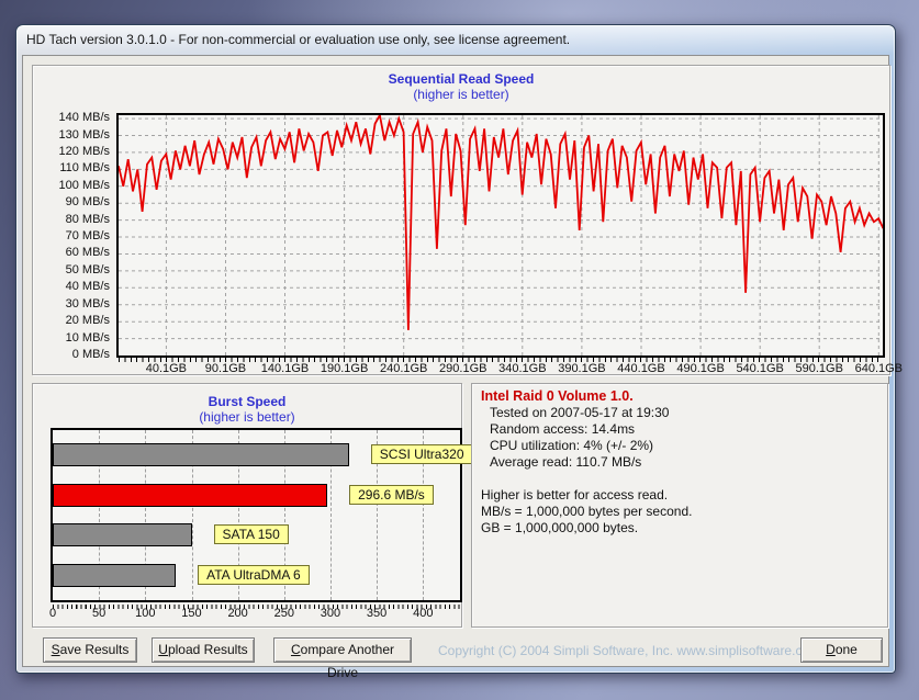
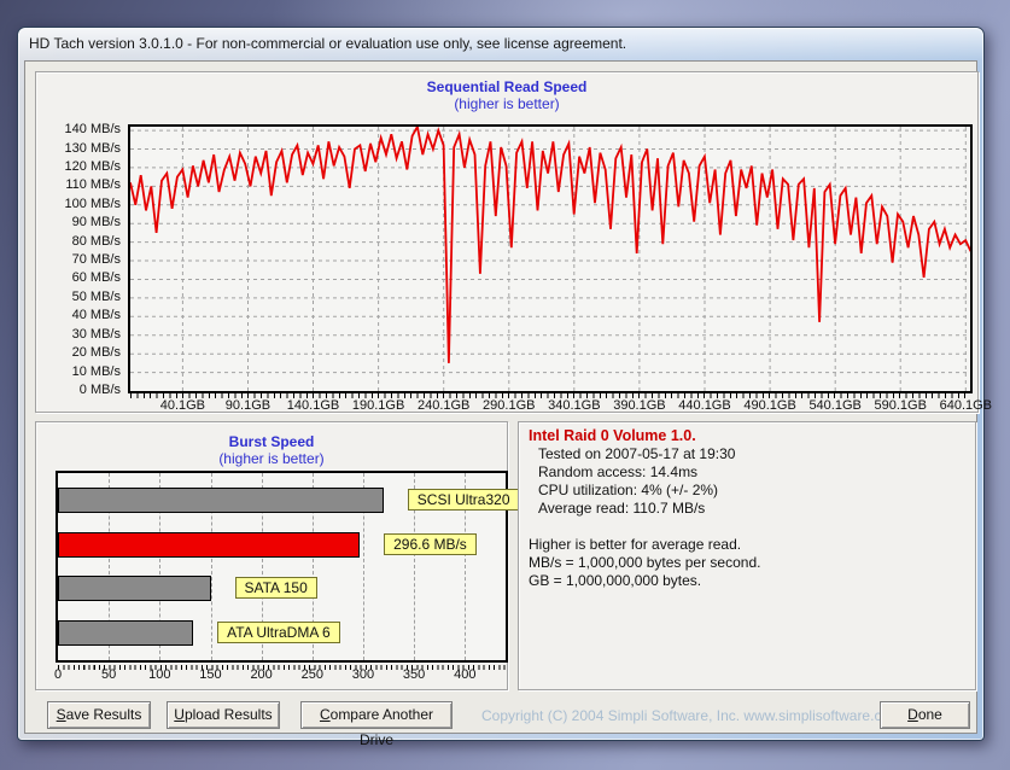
  HD Tach version 3.0.1.0 - For non-commercial or evaluation use only, see license agreement.
  Sequential Read Speed
  (higher is better)
  0 MB/s
  10 MB/s
  20 MB/s
  30 MB/s
  40 MB/s
  50 MB/s
  60 MB/s
  70 MB/s
  80 MB/s
  90 MB/s
  100 MB/s
  110 MB/s
  120 MB/s
  130 MB/s
  140 MB/s
  40.1GB
  90.1GB
  140.1GB
  190.1GB
  240.1GB
  290.1GB
  340.1GB
  390.1GB
  440.1GB
  490.1GB
  540.1GB
  590.1GB
  640.1GB
  Burst Speed
  (higher is better)
  SCSI Ultra320
  296.6 MB/s
  SATA 150
  ATA UltraDMA 6
  0
  50
  100
  150
  200
  250
  300
  350
  400
  Intel Raid 0 Volume 1.0.
  Tested on 2007-05-17 at 19:30
  Random access: 14.4ms
  CPU utilization: 4% (+/- 2%)
  Average read: 110.7 MB/s
- Higher is better for access read.
+ Higher is better for average read.
  MB/s = 1,000,000 bytes per second.
  GB = 1,000,000,000 bytes.
  Save Results
  Upload Results
  Compare Another Drive
  Copyright (C) 2004 Simpli Software, Inc. www.simplisoftware.c
  Done
